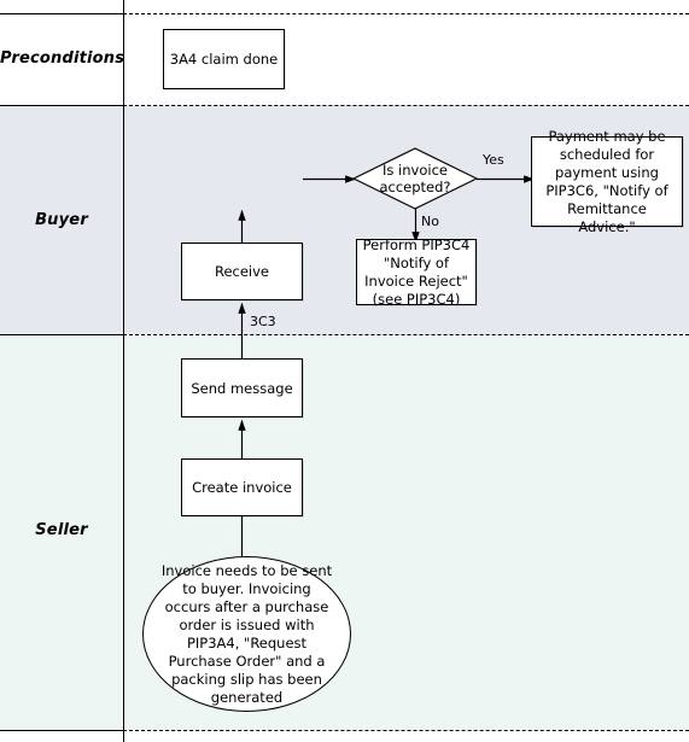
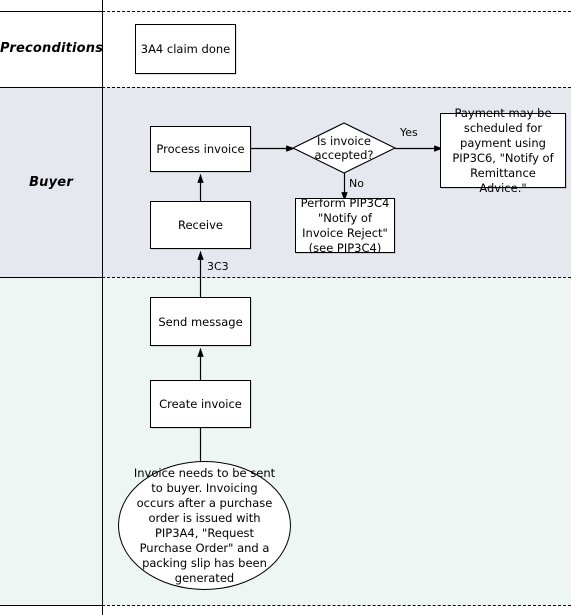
  Preconditions
  Buyer
- Seller
  3A4 claim done
+ Process invoice
  Receive
  Payment may be scheduled for payment using PIP3C6, "Notify of Remittance Advice."
  Perform PIP3C4 "Notify of Invoice Reject" (see PIP3C4)
  Send message
  Create invoice
  Invoice needs to be sent to buyer. Invoicing occurs after a purchase order is issued with PIP3A4, "Request Purchase Order" and a packing slip has been generated
  Is invoice accepted?
  Yes
  No
  3C3
